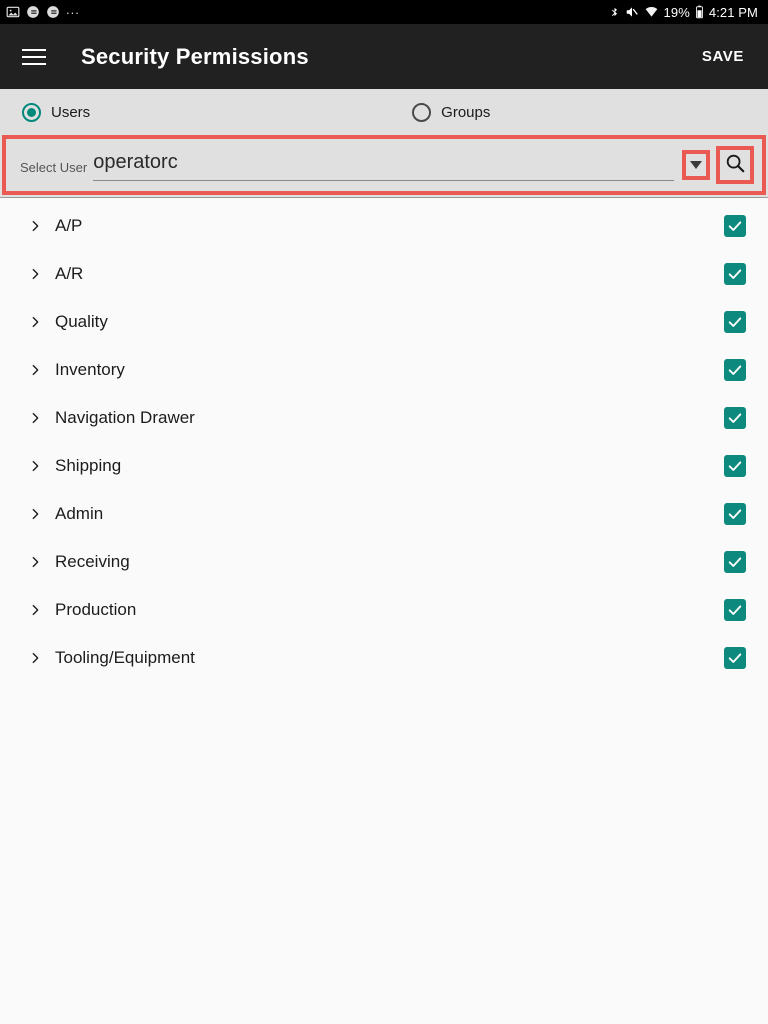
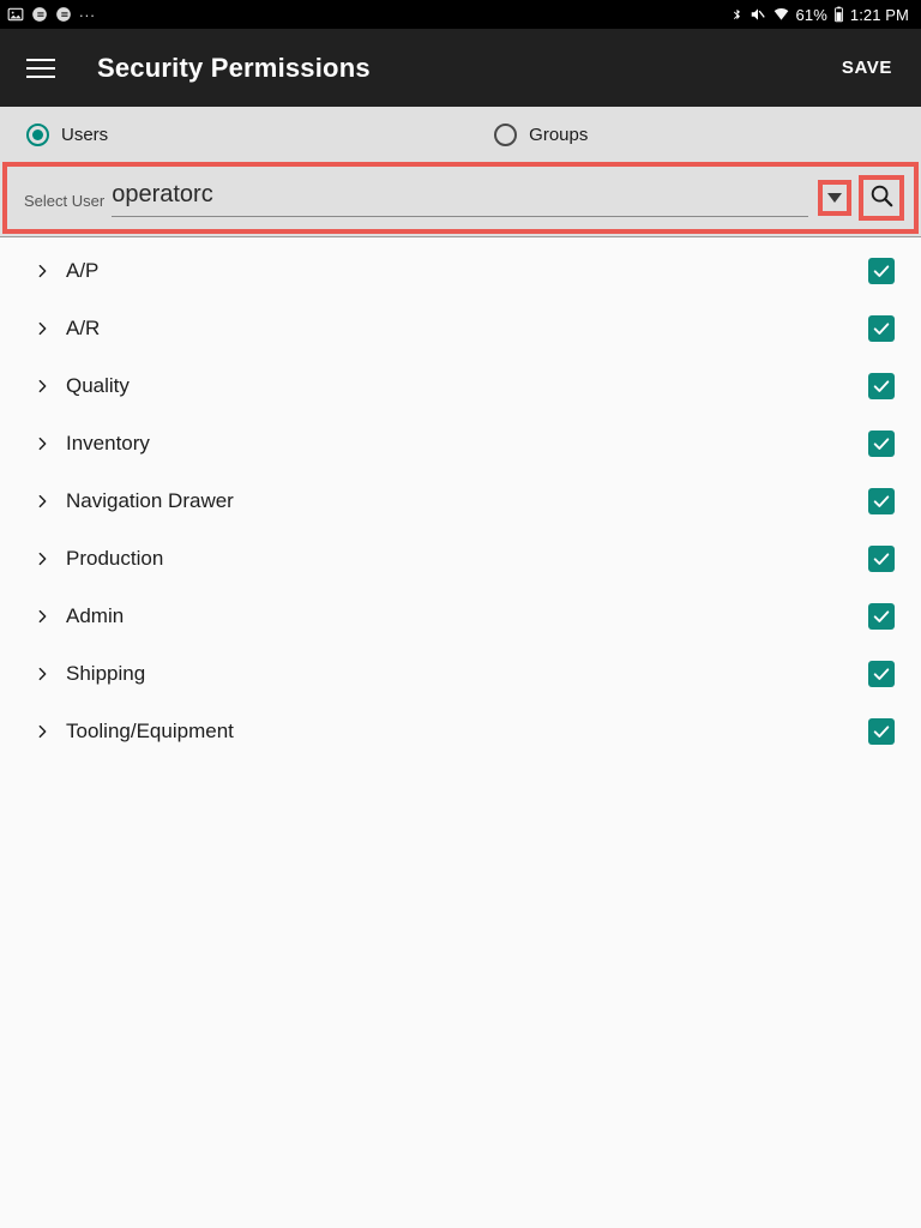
  ...
- 19%
+ 61%
- 4:21 PM
+ 1:21 PM
  Security Permissions
  SAVE
  Users
  Groups
  Select User
  operatorc
  A/P
  A/R
  Quality
  Inventory
  Navigation Drawer
- Shipping
+ Production
  Admin
- Receiving
- Production
+ Shipping
  Tooling/Equipment
